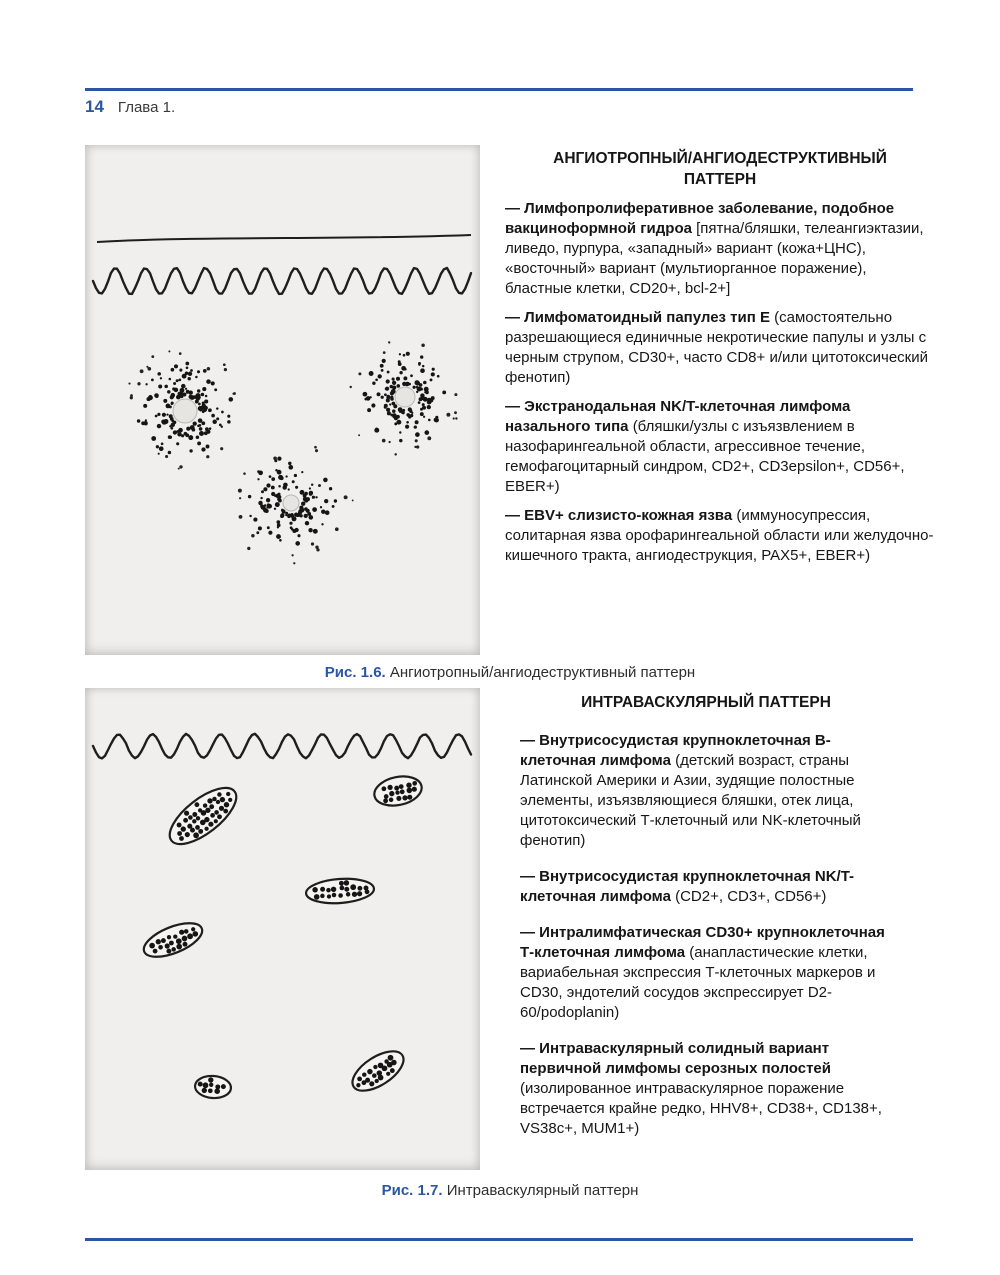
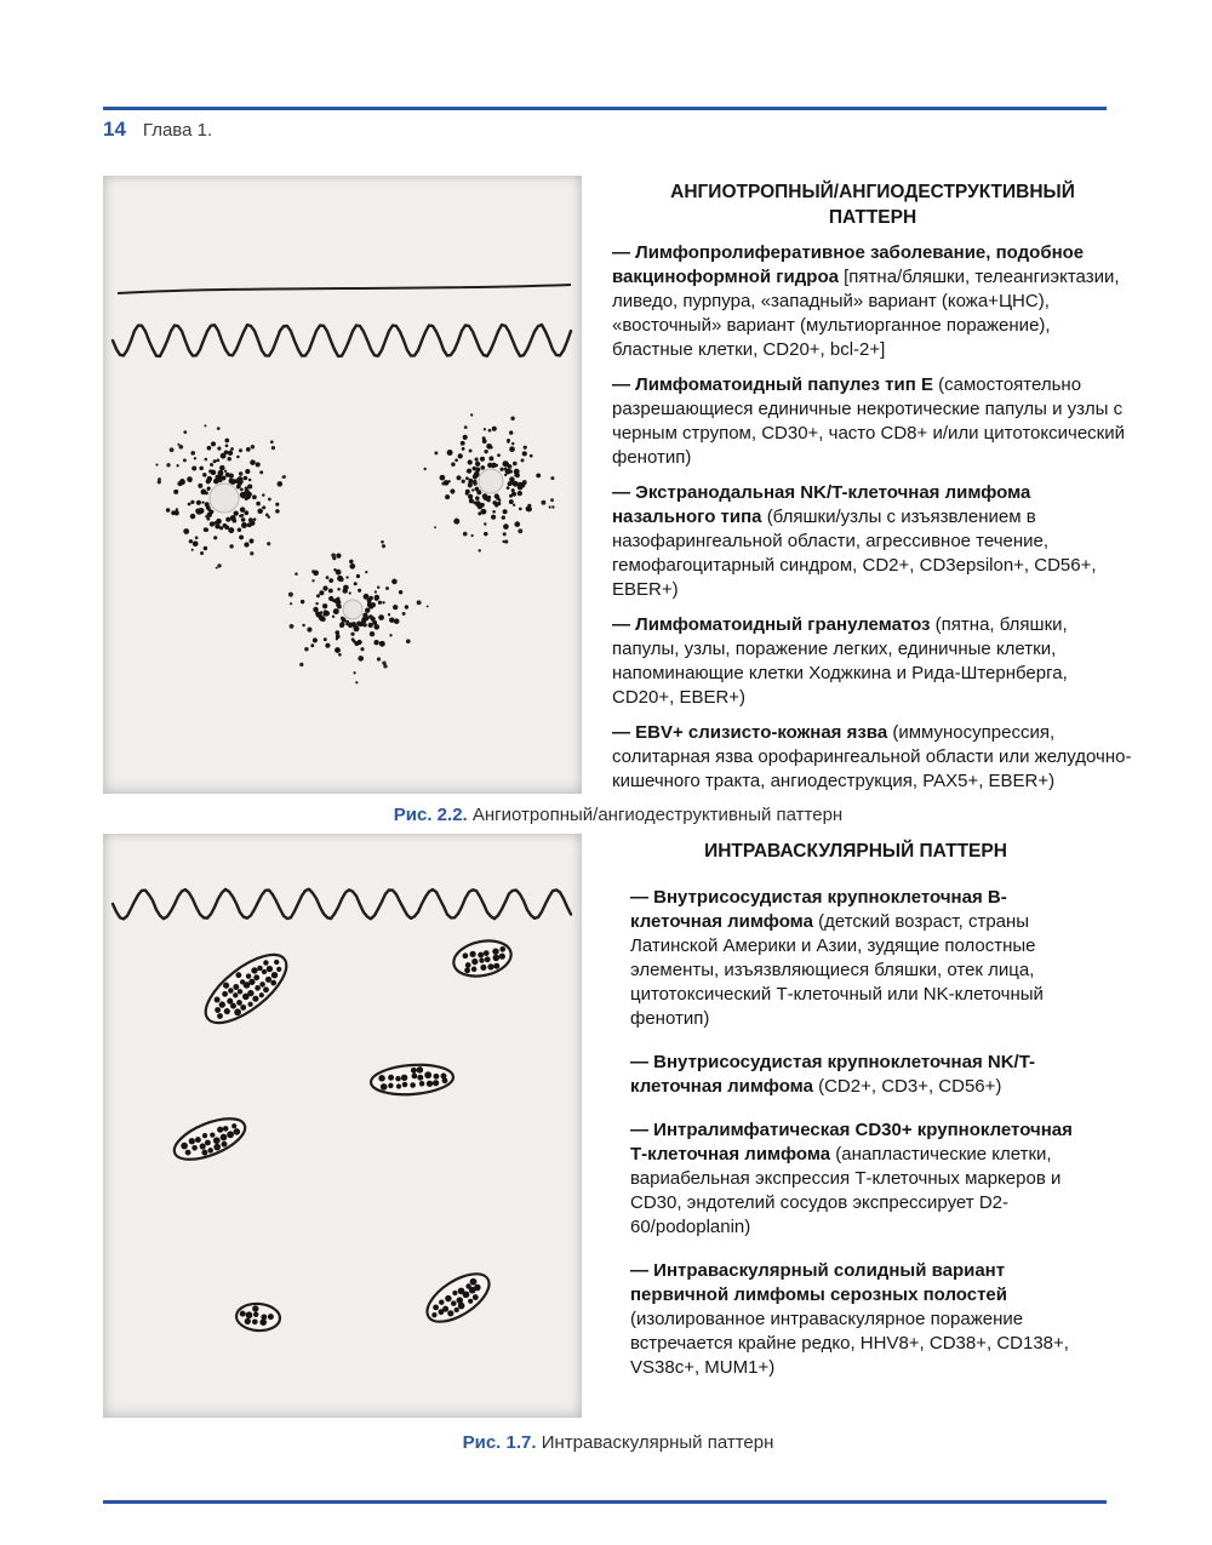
  14
  Глава 1.
  АНГИОТРОПНЫЙ/АНГИОДЕСТРУКТИВНЫЙ ПАТТЕРН
  — Лимфопролиферативное заболевание, подобное вакциноформной гидроа [пятна/бляшки, телеангиэктазии, ливедо, пурпура, «западный» вариант (кожа+ЦНС), «восточный» вариант (мультиорганное поражение), бластные клетки, CD20+, bcl-2+]
  — Лимфоматоидный папулез тип E (самостоятельно разрешающиеся единичные некротические папулы и узлы с черным струпом, CD30+, часто CD8+ и/или цитотоксический фенотип)
  — Экстранодальная NK/T-клеточная лимфома назального типа (бляшки/узлы с изъязвлением в назофарингеальной области, агрессивное течение, гемофагоцитарный синдром, CD2+, CD3epsilon+, CD56+, EBER+)
+ — Лимфоматоидный гранулематоз (пятна, бляшки, папулы, узлы, поражение легких, единичные клетки, напоминающие клетки Ходжкина и Рида-Штернберга, CD20+, EBER+)
  — EBV+ слизисто-кожная язва (иммуносупрессия, солитарная язва орофарингеальной области или желудочно-кишечного тракта, ангиодеструкция, PAX5+, EBER+)
- Рис. 1.6. Ангиотропный/ангиодеструктивный паттерн
+ Рис. 2.2. Ангиотропный/ангиодеструктивный паттерн
  ИНТРАВАСКУЛЯРНЫЙ ПАТТЕРН
  — Внутрисосудистая крупноклеточная B-клеточная лимфома (детский возраст, страны Латинской Америки и Азии, зудящие полостные элементы, изъязвляющиеся бляшки, отек лица, цитотоксический Т-клеточный или NK-клеточный фенотип)
  — Внутрисосудистая крупноклеточная NK/T-клеточная лимфома (CD2+, CD3+, CD56+)
  — Интралимфатическая CD30+ крупноклеточная Т-клеточная лимфома (анапластические клетки, вариабельная экспрессия Т-клеточных маркеров и CD30, эндотелий сосудов экспрессирует D2-60/podoplanin)
  — Интраваскулярный солидный вариант первичной лимфомы серозных полостей (изолированное интраваскулярное поражение встречается крайне редко, HHV8+, CD38+, CD138+, VS38c+, MUM1+)
  Рис. 1.7. Интраваскулярный паттерн
